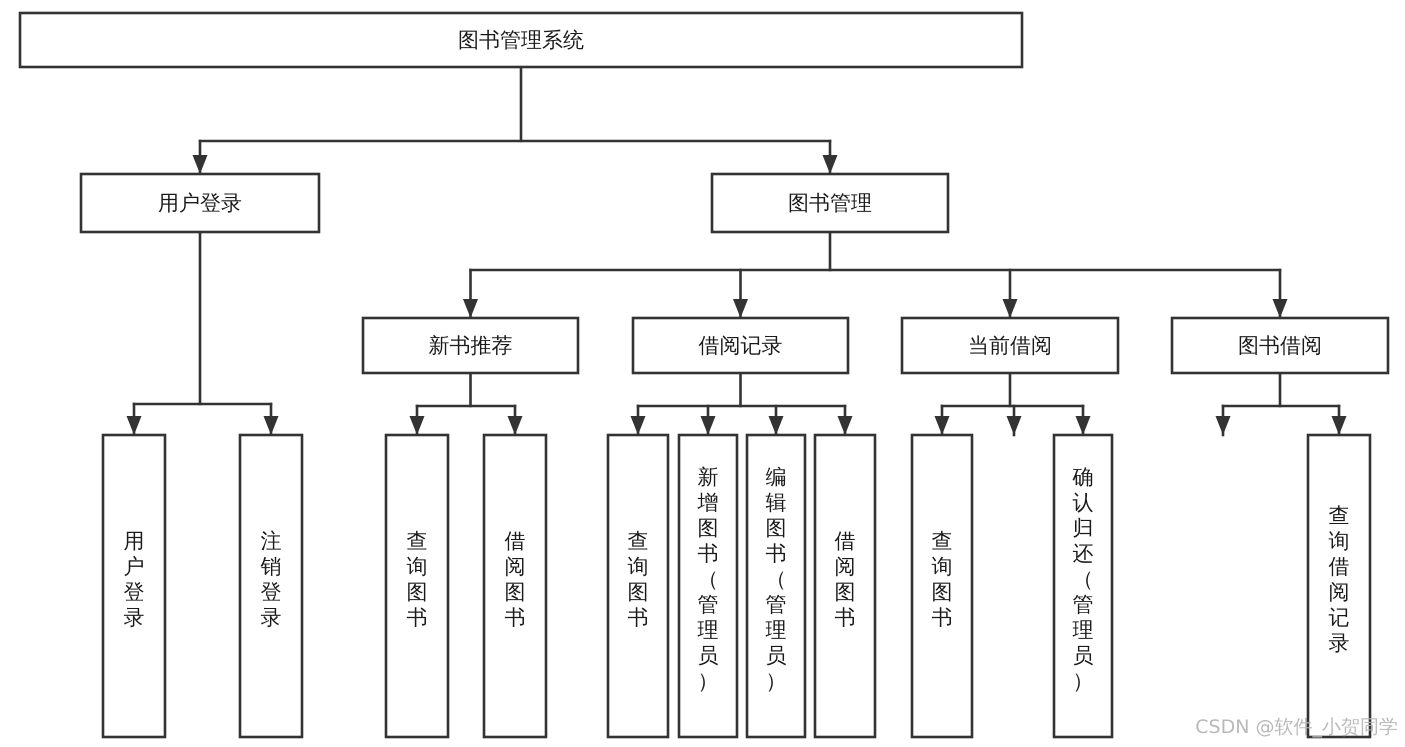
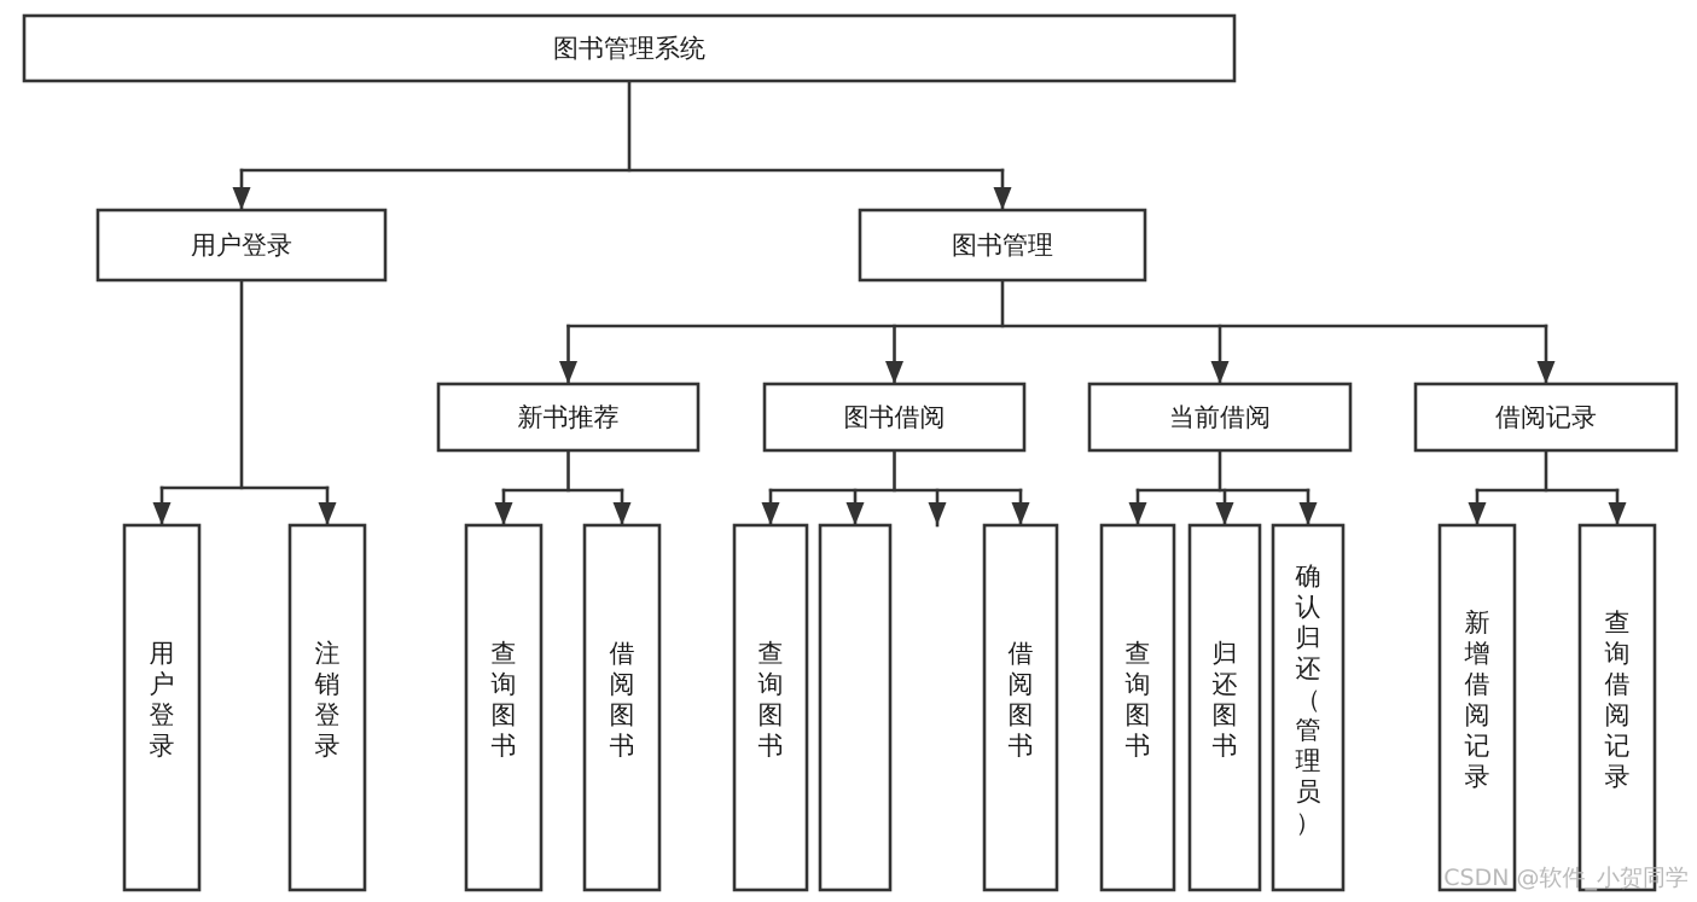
  图书管理系统
  用户登录
  图书管理
  新书推荐
- 借阅记录
+ 图书借阅
  当前借阅
- 图书借阅
+ 借阅记录
  用户登录
  注销登录
  查询图书
  借阅图书
  查询图书
- 新增图书（管理员）
- 编辑图书（管理员）
  借阅图书
  查询图书
+ 归还图书
  确认归还（管理员）
+ 新增借阅记录
  查询借阅记录
  CSDN @软件_小贺同学
